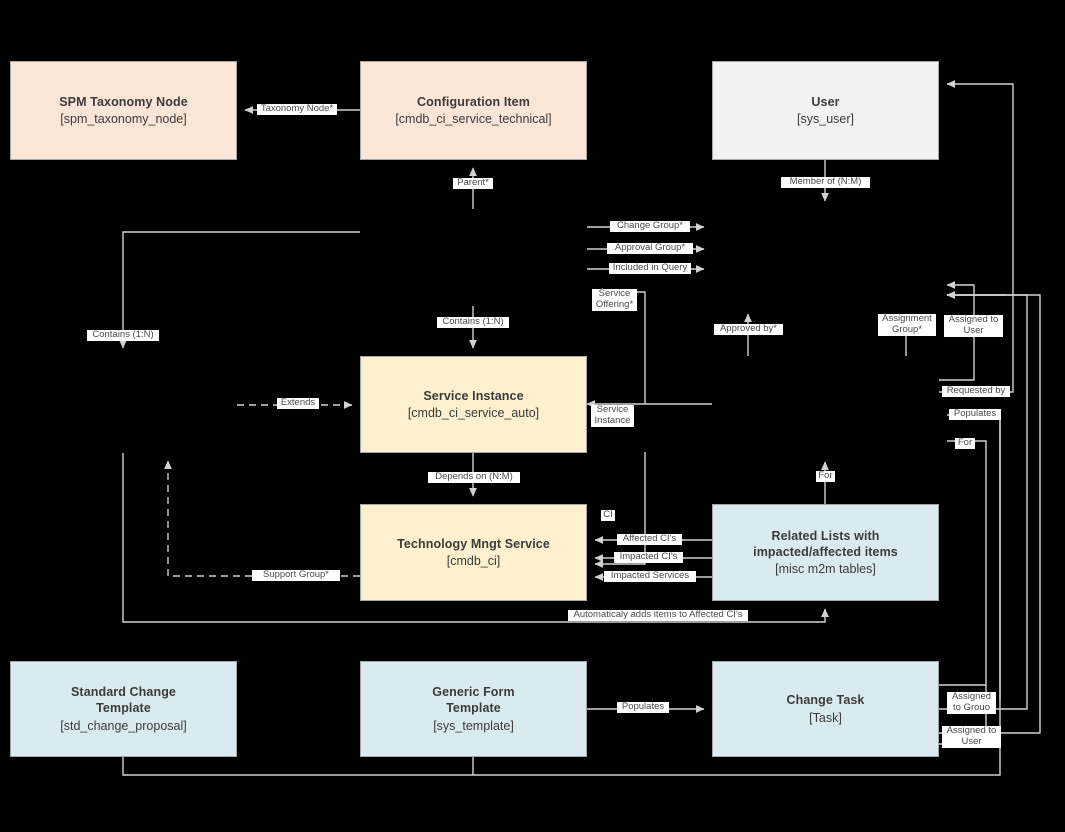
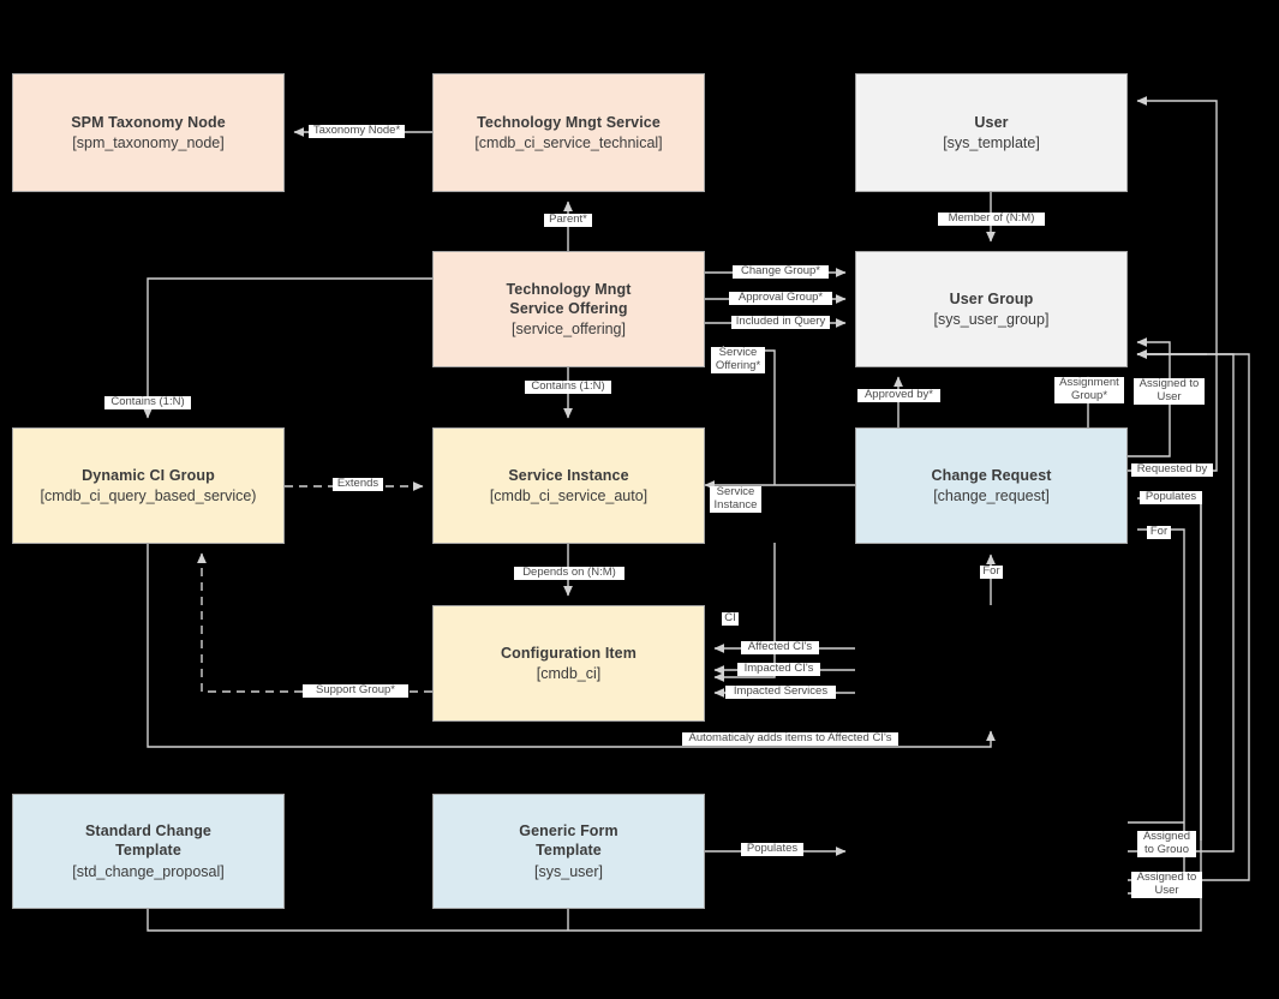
  SPM Taxonomy Node
  [spm_taxonomy_node]
- Configuration Item
+ Technology Mngt Service
  [cmdb_ci_service_technical]
  User
- [sys_user]
+ [sys_template]
+ Technology Mngt
+ Service Offering
+ [service_offering]
+ User Group
+ [sys_user_group]
+ Dynamic CI Group
+ [cmdb_ci_query_based_service)
  Service Instance
  [cmdb_ci_service_auto]
+ Change Request
+ [change_request]
- Technology Mngt Service
+ Configuration Item
  [cmdb_ci]
- Related Lists with
- impacted/affected items
- [misc m2m tables]
  Standard Change
  Template
  [std_change_proposal]
  Generic Form
  Template
- [sys_template]
+ [sys_user]
- Change Task
- [Task]
  Taxonomy Node*
  Parent*
  Member of (N:M)
  Change Group*
  Approval Group*
  Included in Query
  Service
  Offering*
  Contains (1:N)
  Contains (1:N)
  Approved by*
  Assignment
  Group*
  Assigned to
  User
  Extends
  Service
  Instance
  Requested by
  Populates
  For
  Depends on (N:M)
  CI
  For
  Affected CI's
  Impacted CI's
  Impacted Services
  Support Group*
  Automaticaly adds items to Affected CI's
  Populates
  Assigned
  to Grouo
  Assigned to
  User
